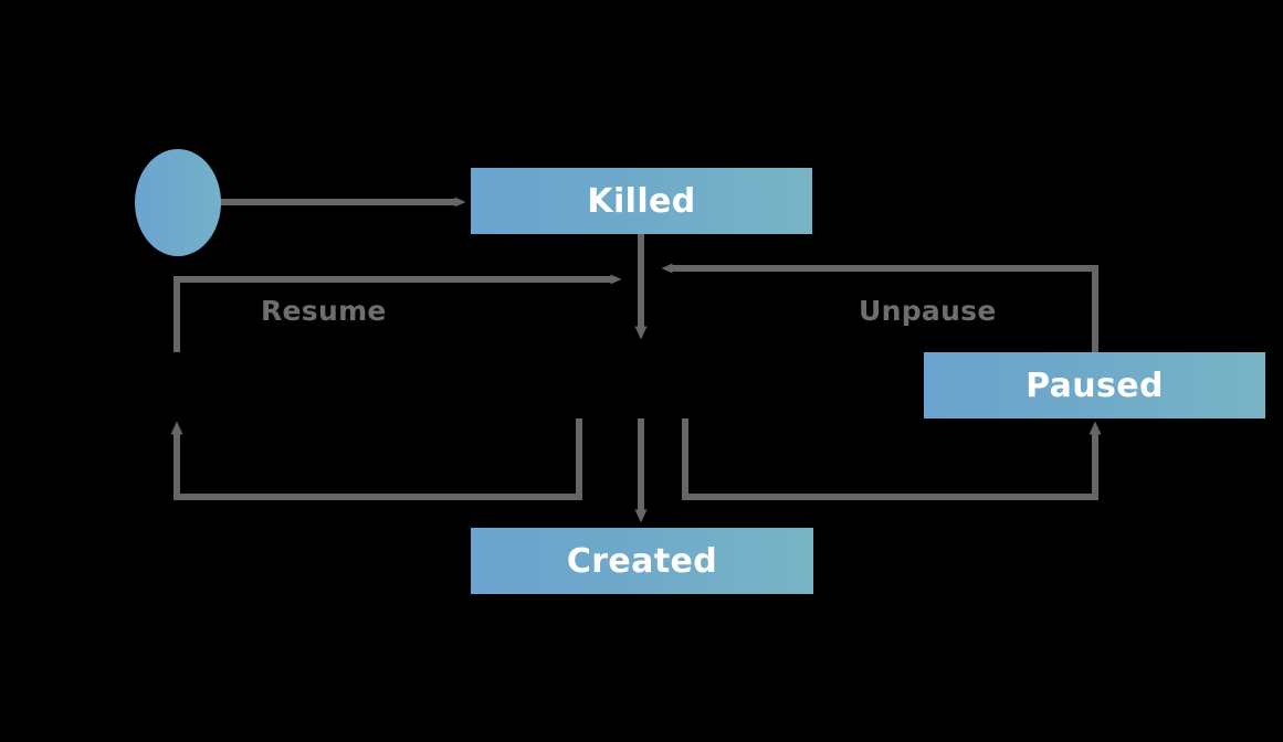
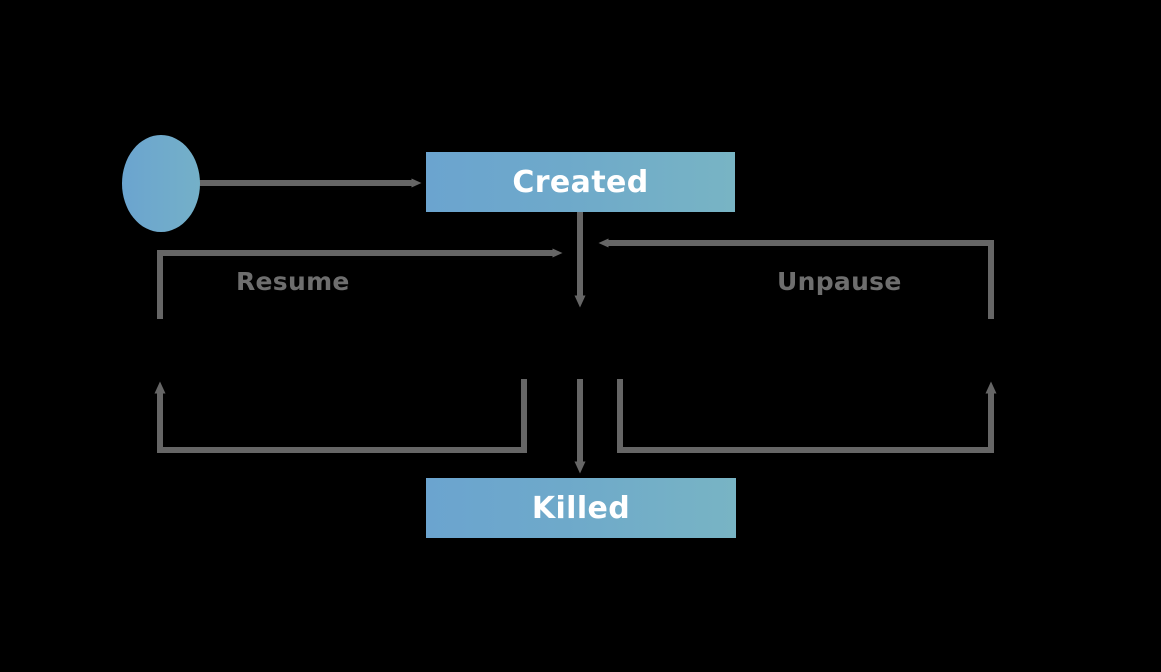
- Killed
+ Created
- Paused
- Created
+ Killed
  Resume
  Unpause
